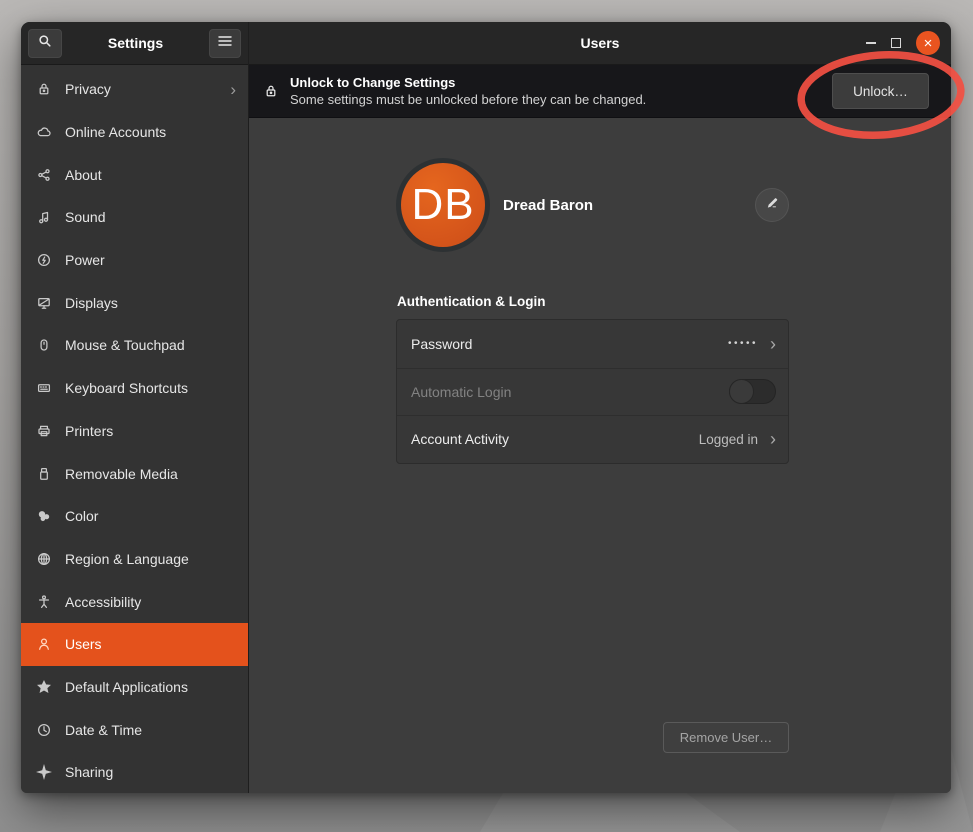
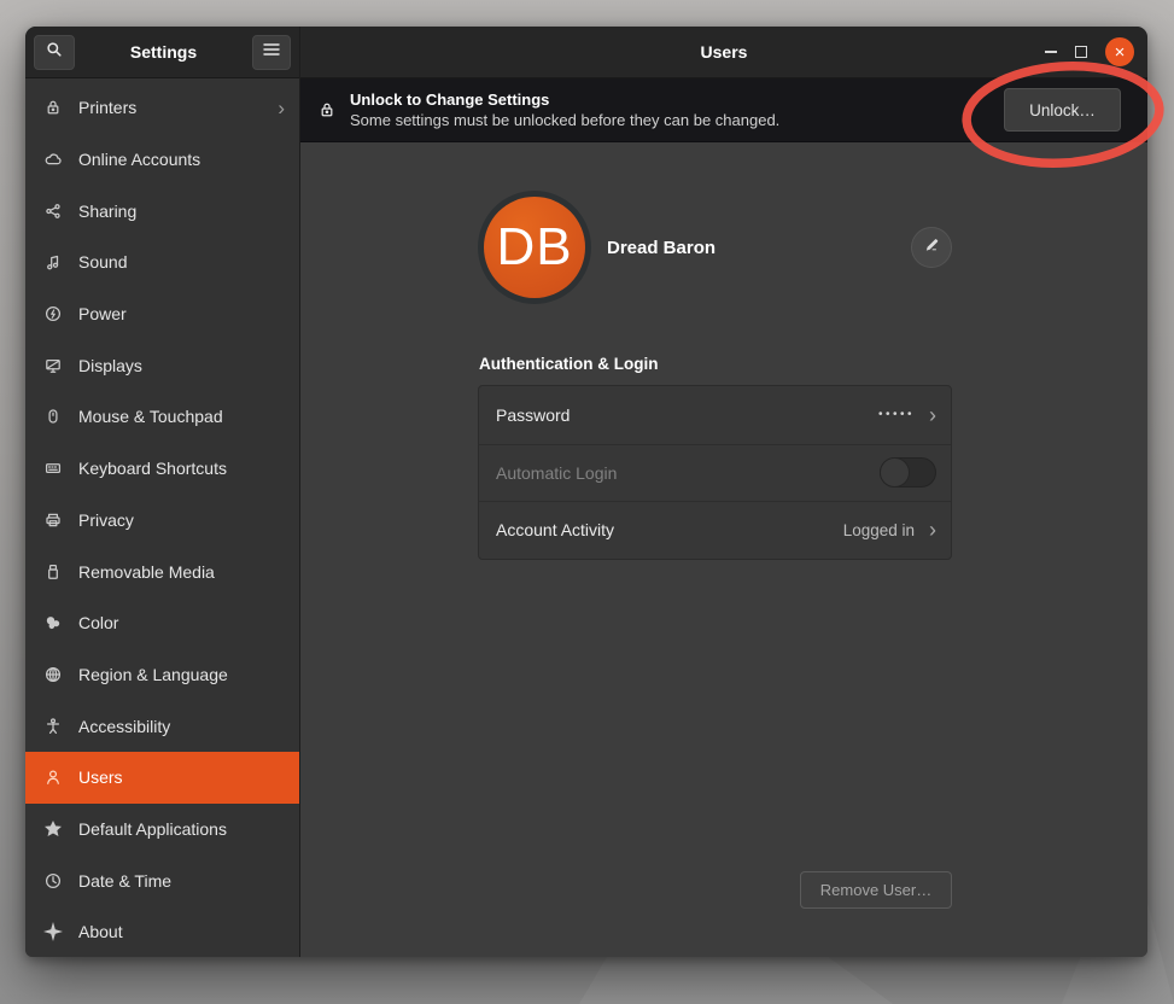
  Settings
- Privacy
+ Printers
  ›
  Online Accounts
- About
+ Sharing
  Sound
  Power
  Displays
  Mouse & Touchpad
  Keyboard Shortcuts
- Printers
+ Privacy
  Removable Media
  Color
  Region & Language
  Accessibility
  Users
  Default Applications
  Date & Time
- Sharing
+ About
  Users
  ×
  Unlock to Change Settings
  Some settings must be unlocked before they can be changed.
  Unlock…
  DB
  Dread Baron
  Authentication & Login
  Password
  •••••
  ›
  Automatic Login
  Account Activity
  Logged in
  ›
  Remove User…
